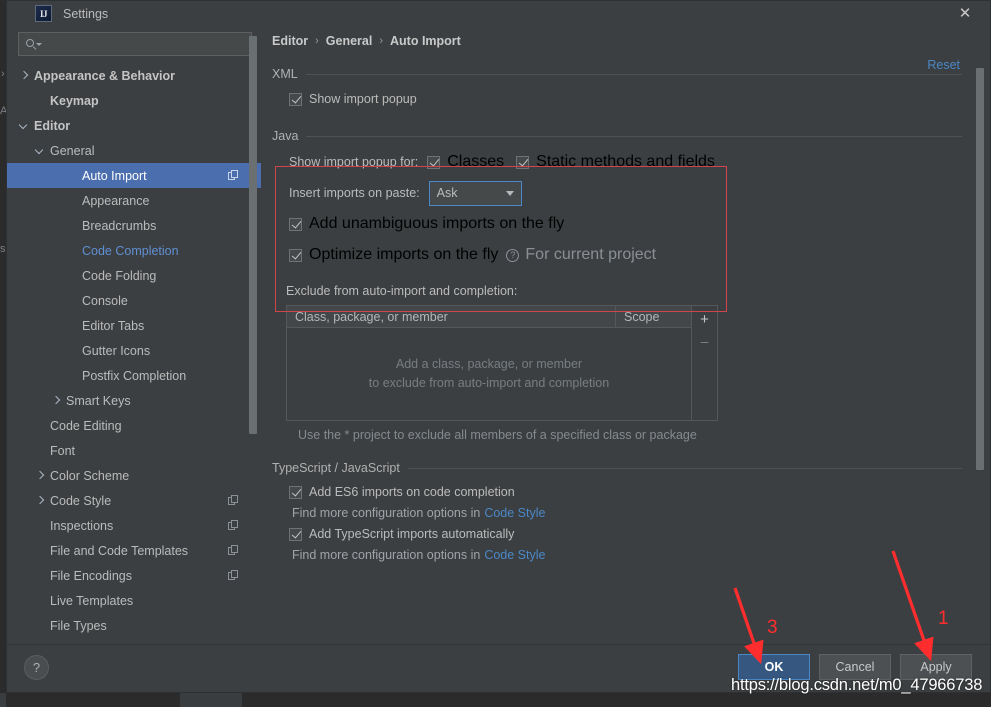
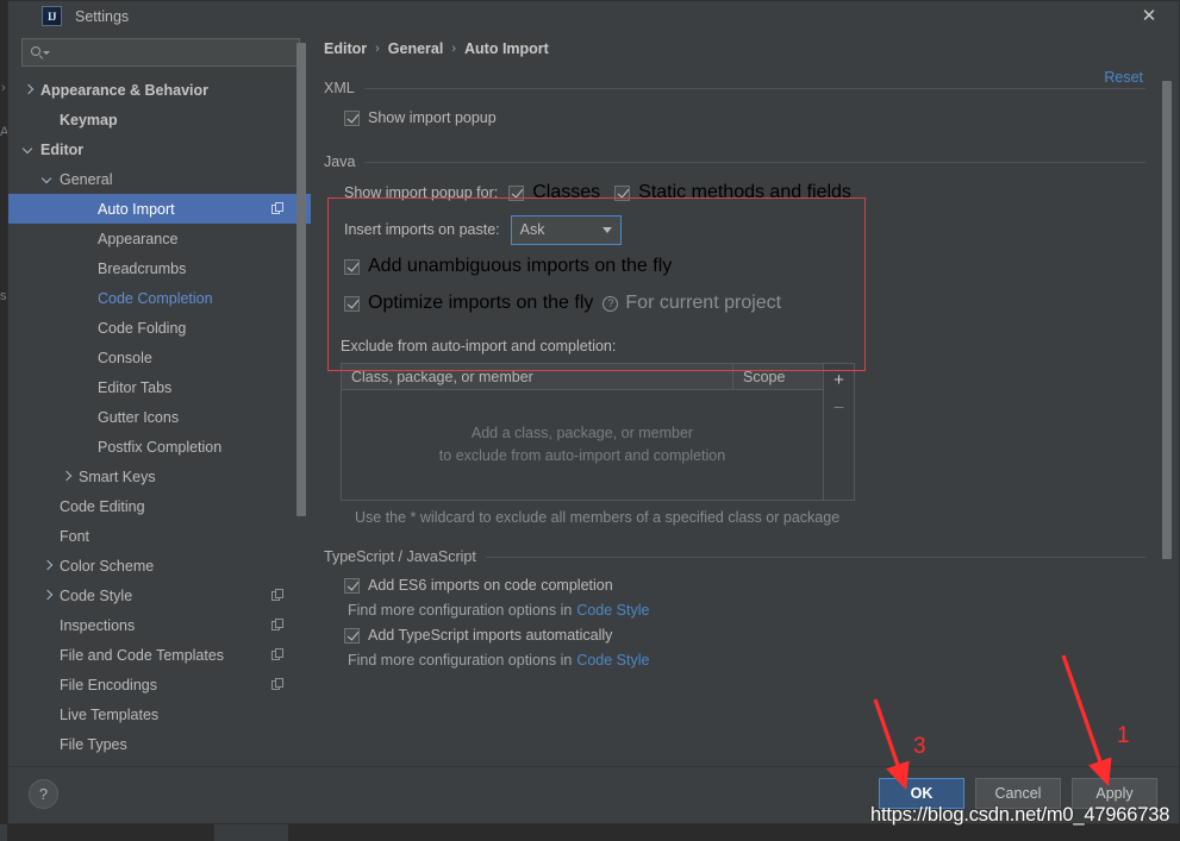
  ›
  A
  s
  IJ
  Settings
  ✕
  Appearance & Behavior
  Keymap
  Editor
  General
  Auto Import
  Appearance
  Breadcrumbs
  Code Completion
  Code Folding
  Console
  Editor Tabs
  Gutter Icons
  Postfix Completion
  Smart Keys
  Code Editing
  Font
  Color Scheme
  Code Style
  Inspections
  File and Code Templates
  File Encodings
  Live Templates
  File Types
  Editor
  ›
  General
  ›
  Auto Import
  Reset
  XML
  Show import popup
  Java
  Show import popup for:
  Classes
  Static methods and fields
  Insert imports on paste:
  Ask
  Add unambiguous imports on the fly
  Optimize imports on the fly
  ?
  For current project
  Exclude from auto-import and completion:
  Class, package, or member
  Scope
  Add a class, package, or member
  to exclude from auto-import and completion
  +
  –
- Use the * project to exclude all members of a specified class or package
+ Use the * wildcard to exclude all members of a specified class or package
  TypeScript / JavaScript
  Add ES6 imports on code completion
  Find more configuration options in
  Code Style
  Add TypeScript imports automatically
  Find more configuration options in
  Code Style
  ?
  OK
  Cancel
  Apply
  3
  1
  https://blog.csdn.net/m0_47966738
